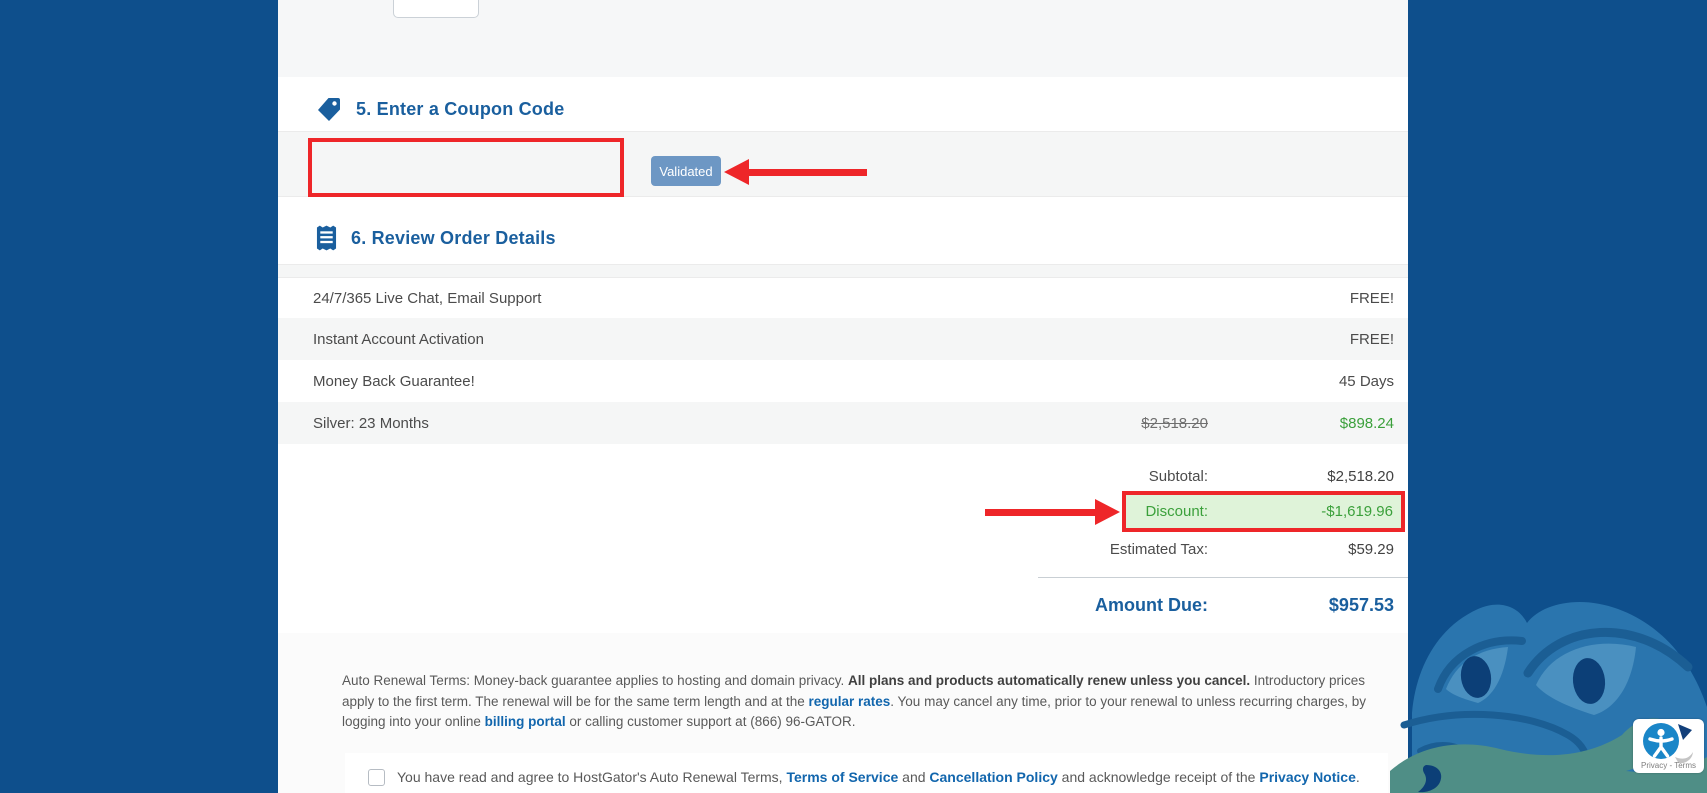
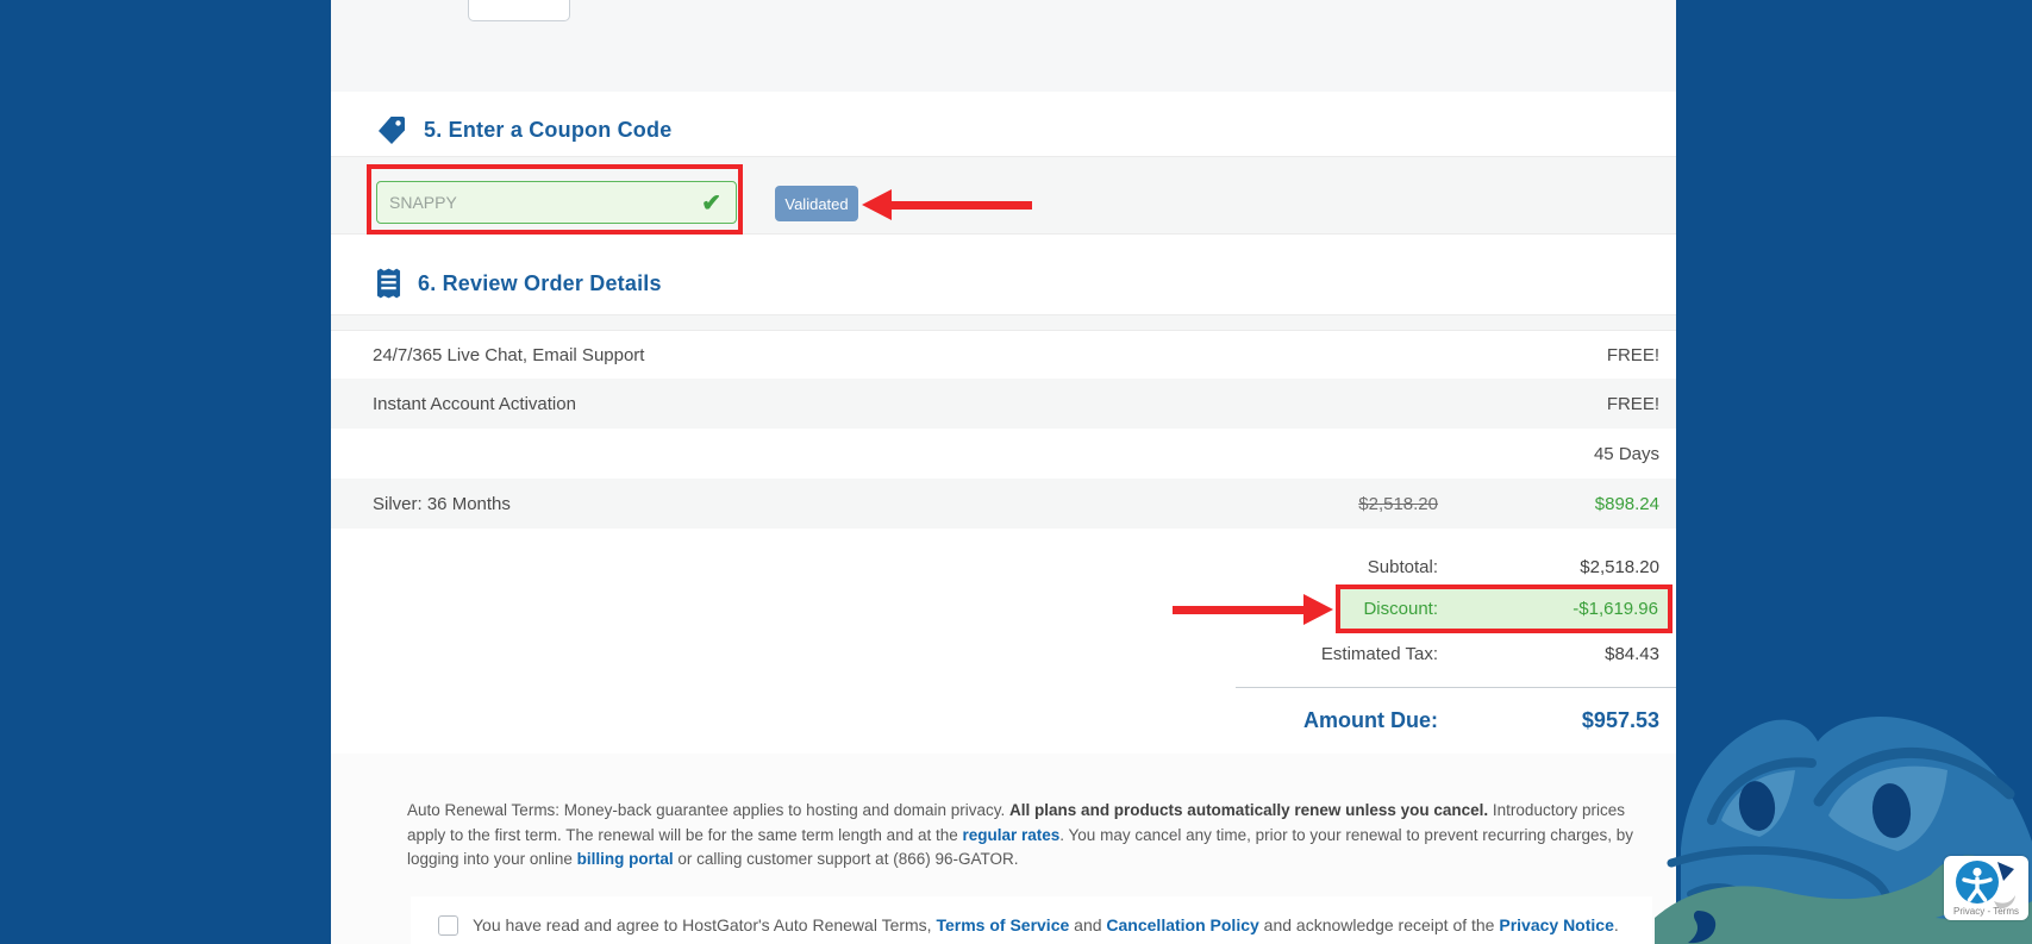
  5. Enter a Coupon Code
+ SNAPPY
+ ✔
  Validated
  6. Review Order Details
  24/7/365 Live Chat, Email Support
  FREE!
  Instant Account Activation
  FREE!
- Money Back Guarantee!
  45 Days
- Silver: 23 Months
+ Silver: 36 Months
  $2,518.20
  $898.24
  Subtotal:
  $2,518.20
  Discount:
  -$1,619.96
  Estimated Tax:
- $59.29
+ $84.43
  Amount Due:
  $957.53
- Auto Renewal Terms: Money-back guarantee applies to hosting and domain privacy. All plans and products automatically renew unless you cancel. Introductory prices apply to the first term. The renewal will be for the same term length and at the regular rates. You may cancel any time, prior to your renewal to unless recurring charges, by logging into your online billing portal or calling customer support at (866) 96-GATOR.
+ Auto Renewal Terms: Money-back guarantee applies to hosting and domain privacy. All plans and products automatically renew unless you cancel. Introductory prices apply to the first term. The renewal will be for the same term length and at the regular rates. You may cancel any time, prior to your renewal to prevent recurring charges, by logging into your online billing portal or calling customer support at (866) 96-GATOR.
  You have read and agree to HostGator's Auto Renewal Terms, Terms of Service and Cancellation Policy and acknowledge receipt of the Privacy Notice.
  Privacy - Terms
